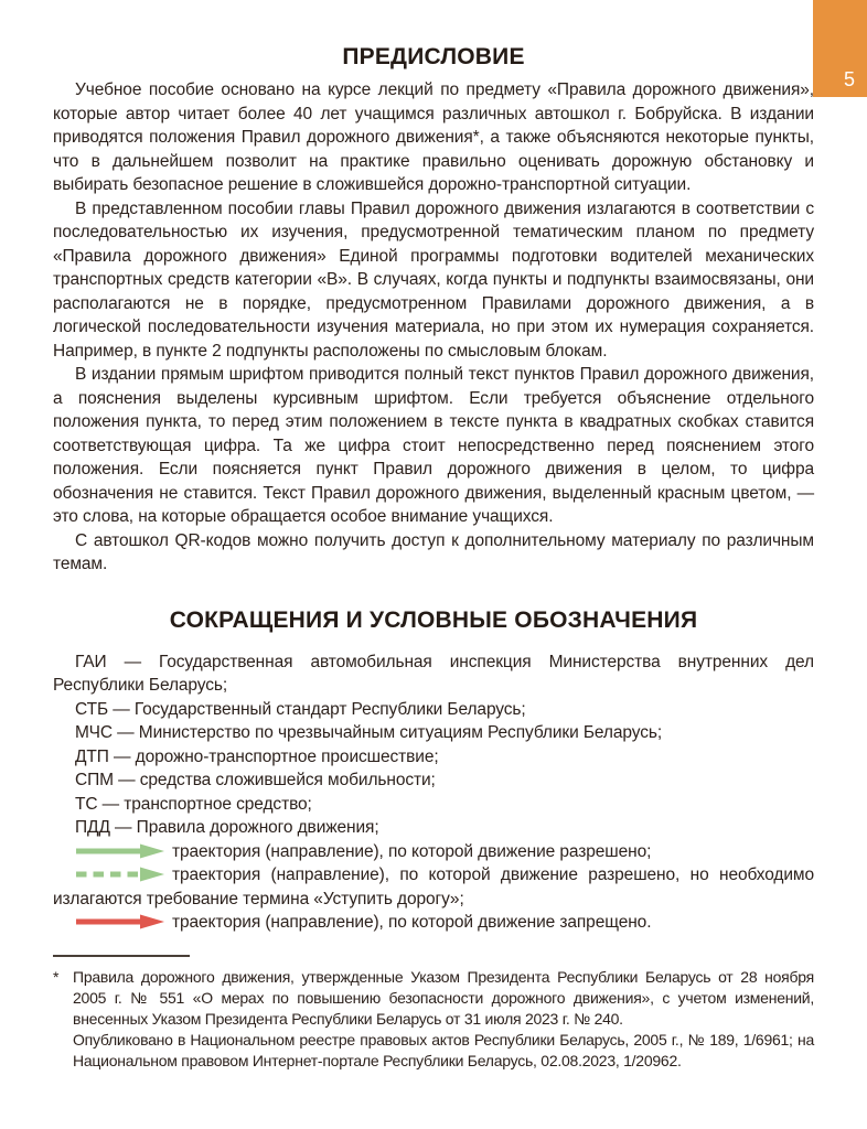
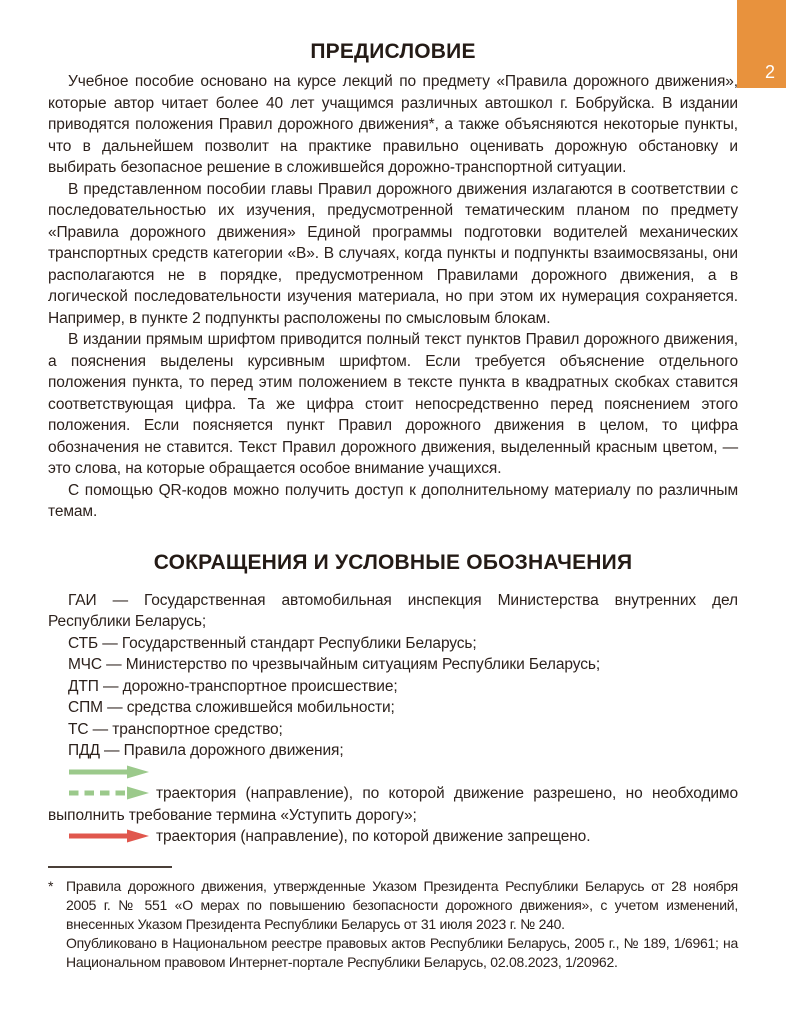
- 5
+ 2
  ПРЕДИСЛОВИЕ
  Учебное пособие основано на курсе лекций по предмету «Правила дорожного движения», которые автор читает более 40 лет учащимся различных автошкол г. Бобруйска. В издании приводятся положения Правил дорожного движения*, а также объясняются некоторые пункты, что в дальнейшем позволит на практике правильно оценивать дорожную обстановку и выбирать безопасное решение в сложившейся дорожно-транспортной ситуации.
  В представленном пособии главы Правил дорожного движения излагаются в соответствии с последовательностью их изучения, предусмотренной тематическим планом по предмету «Правила дорожного движения» Единой программы подготовки водителей механических транспортных средств категории «В». В случаях, когда пункты и подпункты взаимосвязаны, они располагаются не в порядке, предусмотренном Правилами дорожного движения, а в логической последовательности изучения материала, но при этом их нумерация сохраняется. Например, в пункте 2 подпункты расположены по смысловым блокам.
  В издании прямым шрифтом приводится полный текст пунктов Правил дорожного движения, а пояснения выделены курсивным шрифтом. Если требуется объяснение отдельного положения пункта, то перед этим положением в тексте пункта в квадратных скобках ставится соответствующая цифра. Та же цифра стоит непосредственно перед пояснением этого положения. Если поясняется пункт Правил дорожного движения в целом, то цифра обозначения не ставится. Текст Правил дорожного движения, выделенный красным цветом, — это слова, на которые обращается особое внимание учащихся.
- С автошкол QR-кодов можно получить доступ к дополнительному материалу по различным темам.
+ С помощью QR-кодов можно получить доступ к дополнительному материалу по различным темам.
  СОКРАЩЕНИЯ И УСЛОВНЫЕ ОБОЗНАЧЕНИЯ
  ГАИ — Государственная автомобильная инспекция Министерства внутренних дел Республики Беларусь;
  СТБ — Государственный стандарт Республики Беларусь;
  МЧС — Министерство по чрезвычайным ситуациям Республики Беларусь;
  ДТП — дорожно-транспортное происшествие;
  СПМ — средства сложившейся мобильности;
  ТС — транспортное средство;
  ПДД — Правила дорожного движения;
- траектория (направление), по которой движение разрешено;
- траектория (направление), по которой движение разрешено, но необходимо излагаются требование термина «Уступить дорогу»;
+ траектория (направление), по которой движение разрешено, но необходимо выполнить требование термина «Уступить дорогу»;
  траектория (направление), по которой движение запрещено.
  *
  Правила дорожного движения, утвержденные Указом Президента Республики Беларусь от 28 ноября 2005 г. № 551 «О мерах по повышению безопасности дорожного движения», с учетом изменений, внесенных Указом Президента Республики Беларусь от 31 июля 2023 г. № 240.
  Опубликовано в Национальном реестре правовых актов Республики Беларусь, 2005 г., № 189, 1/6961; на Национальном правовом Интернет-портале Республики Беларусь, 02.08.2023, 1/20962.
